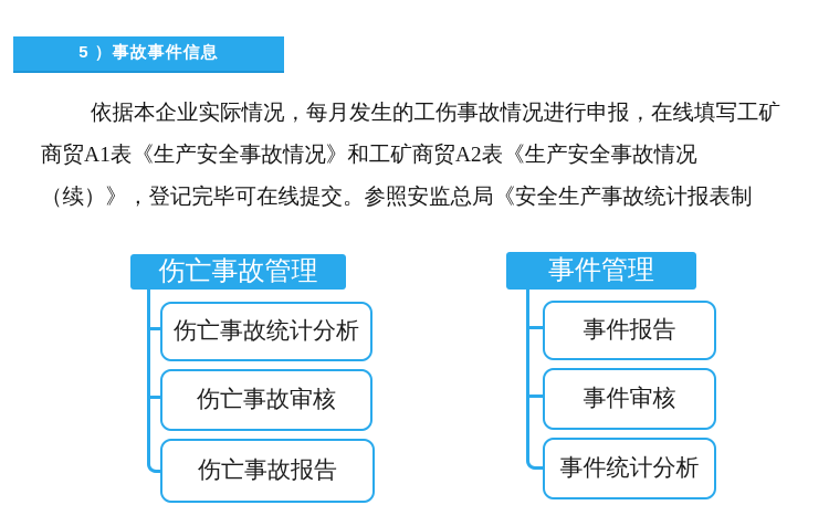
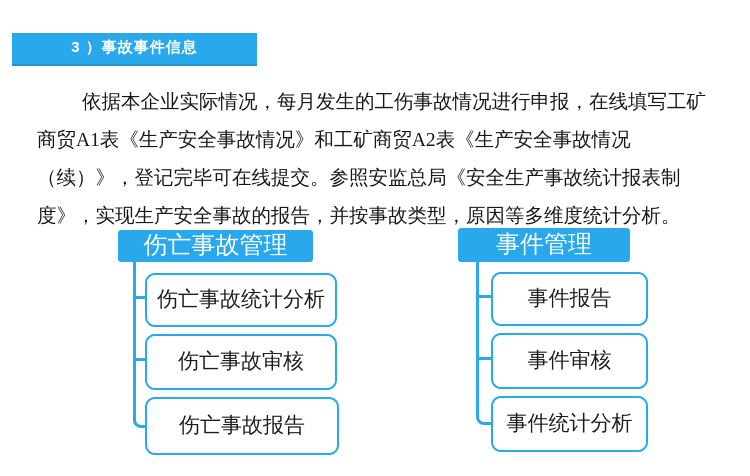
- 5 ）事故事件信息
+ 3 ）事故事件信息
  依据本企业实际情况，每月发生的工伤事故情况进行申报，在线填写工矿
  商贸A1表《生产安全事故情况》和工矿商贸A2表《生产安全事故情况
  （续）》，登记完毕可在线提交。参照安监总局《安全生产事故统计报表制
+ 度》，实现生产安全事故的报告，并按事故类型，原因等多维度统计分析。
  伤亡事故管理
  伤亡事故统计分析
  伤亡事故审核
  伤亡事故报告
  事件管理
  事件报告
  事件审核
  事件统计分析
